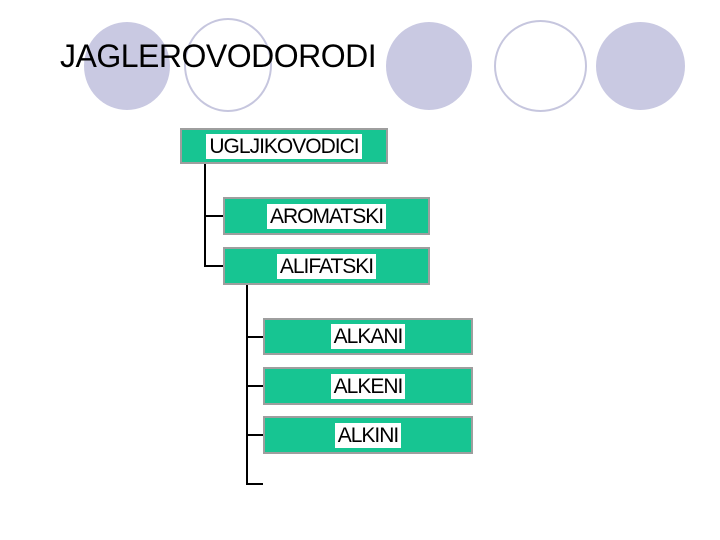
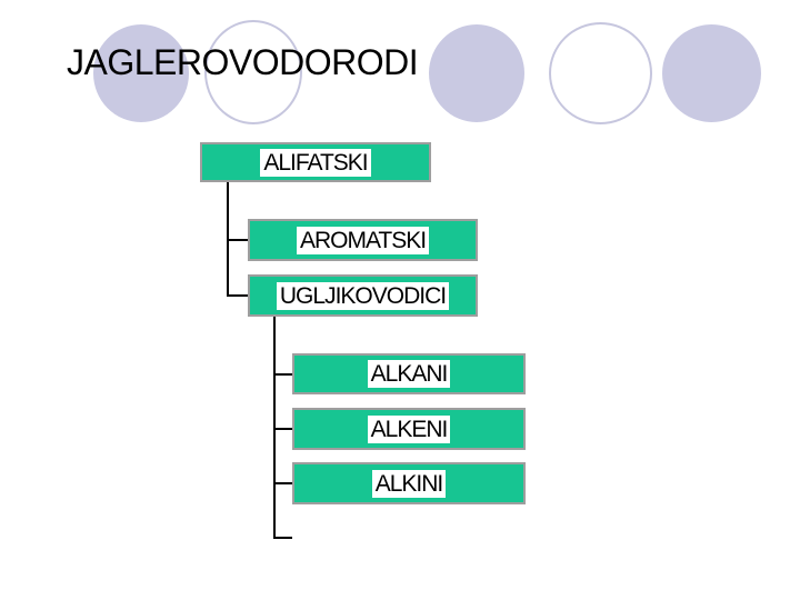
  JAGLEROVODORODI
- UGLJIKOVODICI
+ ALIFATSKI
  AROMATSKI
- ALIFATSKI
+ UGLJIKOVODICI
  ALKANI
  ALKENI
  ALKINI
